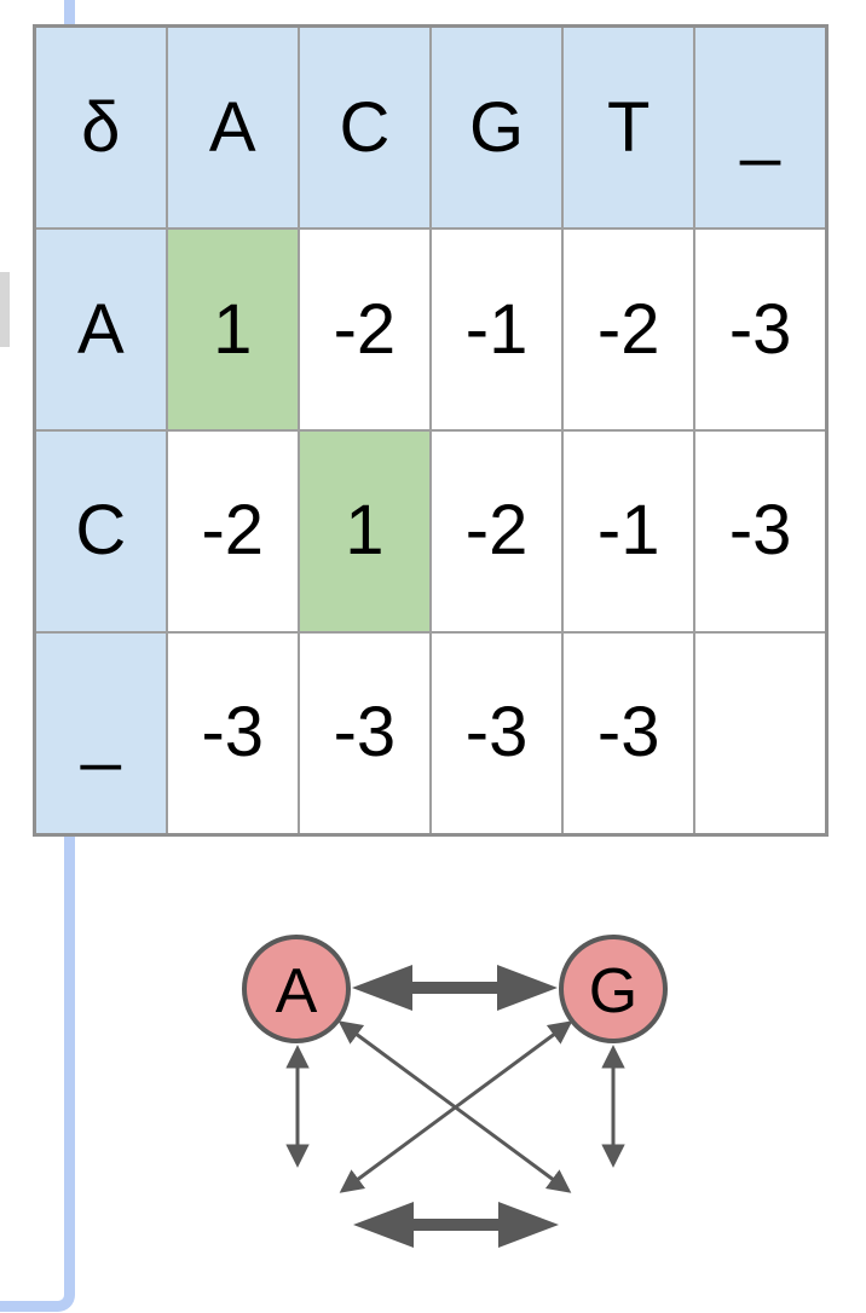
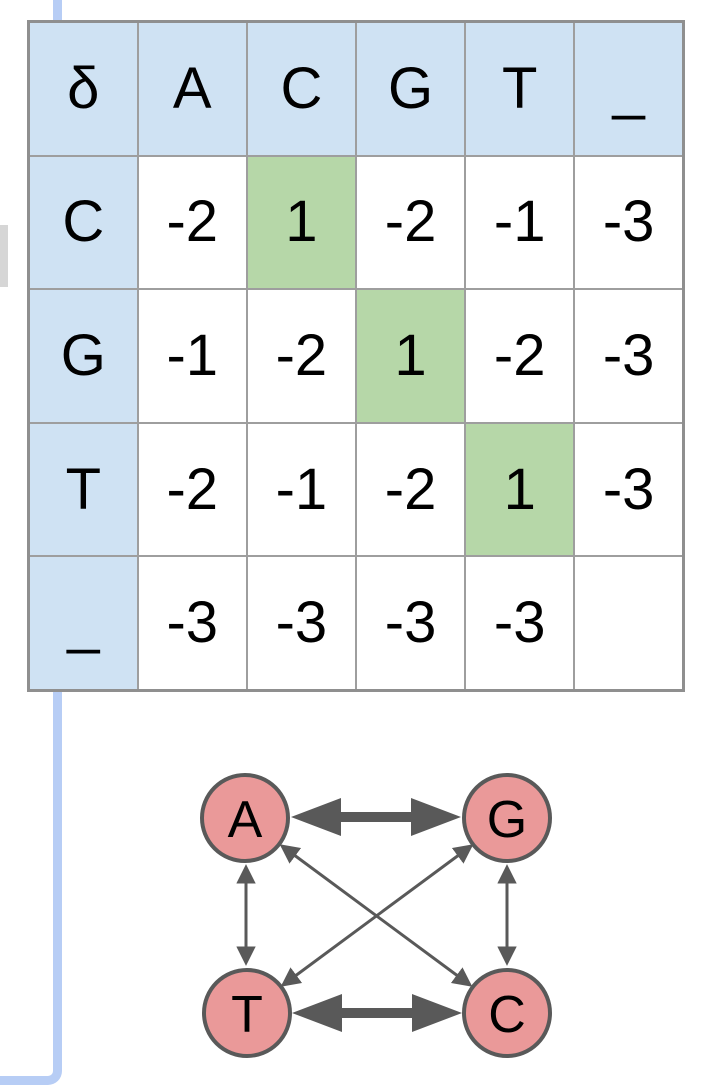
  δ	A	C	G	T	_
- A	1	-2	-1	-2	-3
  C	-2	1	-2	-1	-3
+ G	-1	-2	1	-2	-3
+ T	-2	-1	-2	1	-3
  _	-3	-3	-3	-3
  A
  G
+ T
+ C
